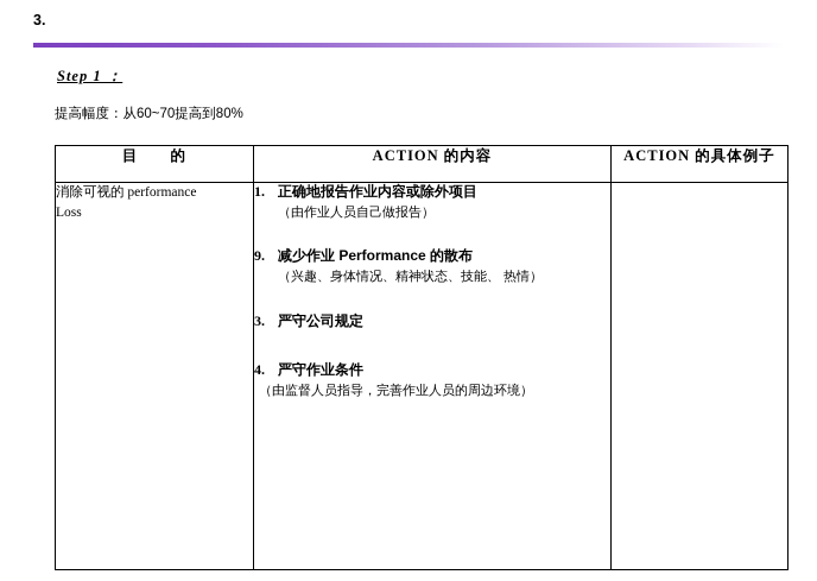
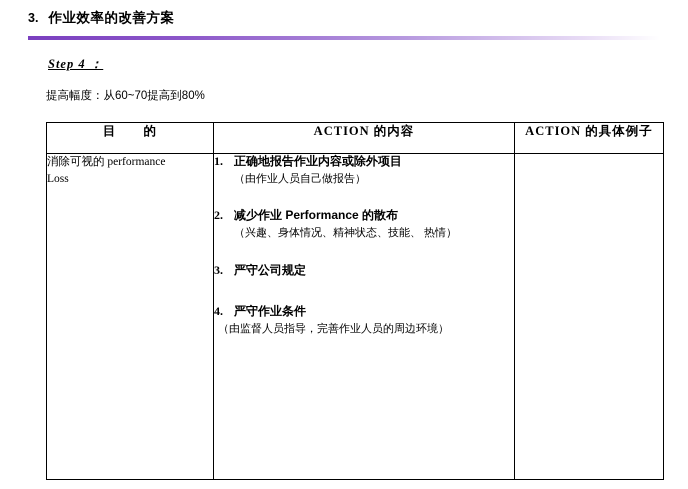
  3.
+ 作业效率的改善方案
- Step 1 ：
+ Step 4 ：
  提高幅度：从60~70提高到80%
  目 的	ACTION 的内容	ACTION 的具体例子
- 消除可视的 performance Loss	1. 正确地报告作业内容或除外项目 （由作业人员自己做报告） 9. 减少作业 Performance 的散布 （兴趣、身体情况、精神状态、技能、 热情） 3. 严守公司规定 4. 严守作业条件 （由监督人员指导，完善作业人员的周边环境）
+ 消除可视的 performance Loss	1. 正确地报告作业内容或除外项目 （由作业人员自己做报告） 2. 减少作业 Performance 的散布 （兴趣、身体情况、精神状态、技能、 热情） 3. 严守公司规定 4. 严守作业条件 （由监督人员指导，完善作业人员的周边环境）
